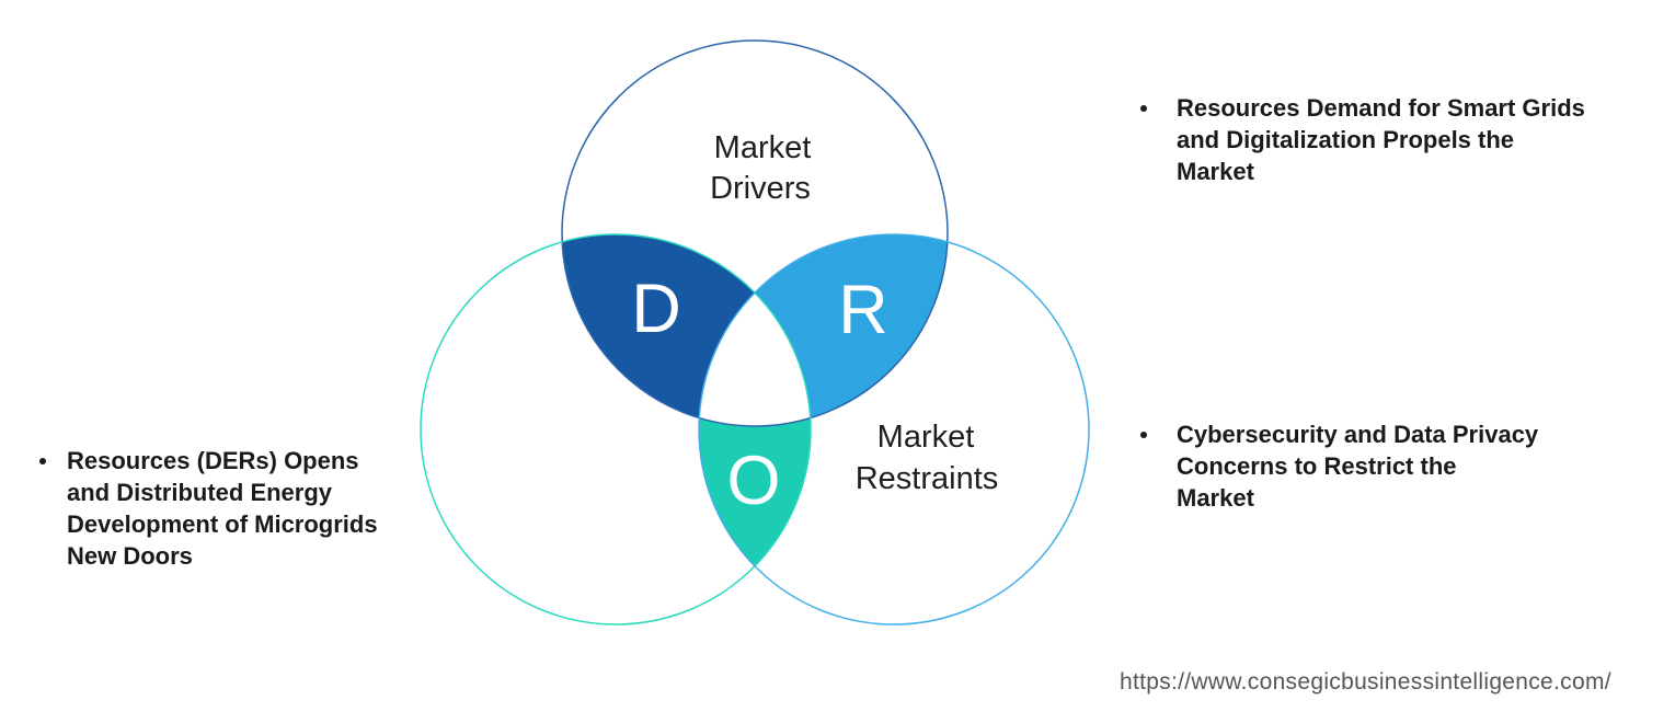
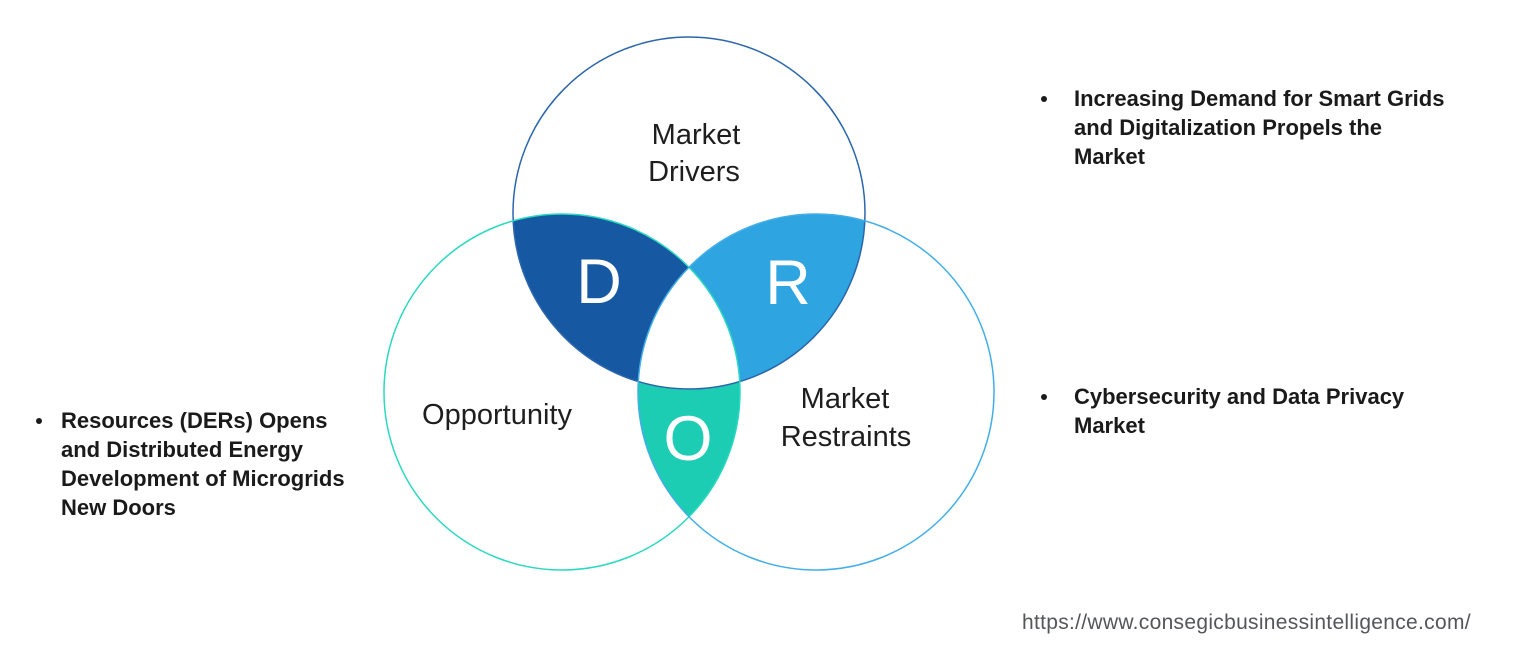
  Market
  Drivers
+ Opportunity
  Market
  Restraints
  D
  R
  O
- Resources Demand for Smart Grids
+ Increasing Demand for Smart Grids
  and Digitalization Propels the
  Market
  Cybersecurity and Data Privacy
- Concerns to Restrict the
  Market
  Resources (DERs) Opens
  and Distributed Energy
  Development of Microgrids
  New Doors
  https://www.consegicbusinessintelligence.com/
